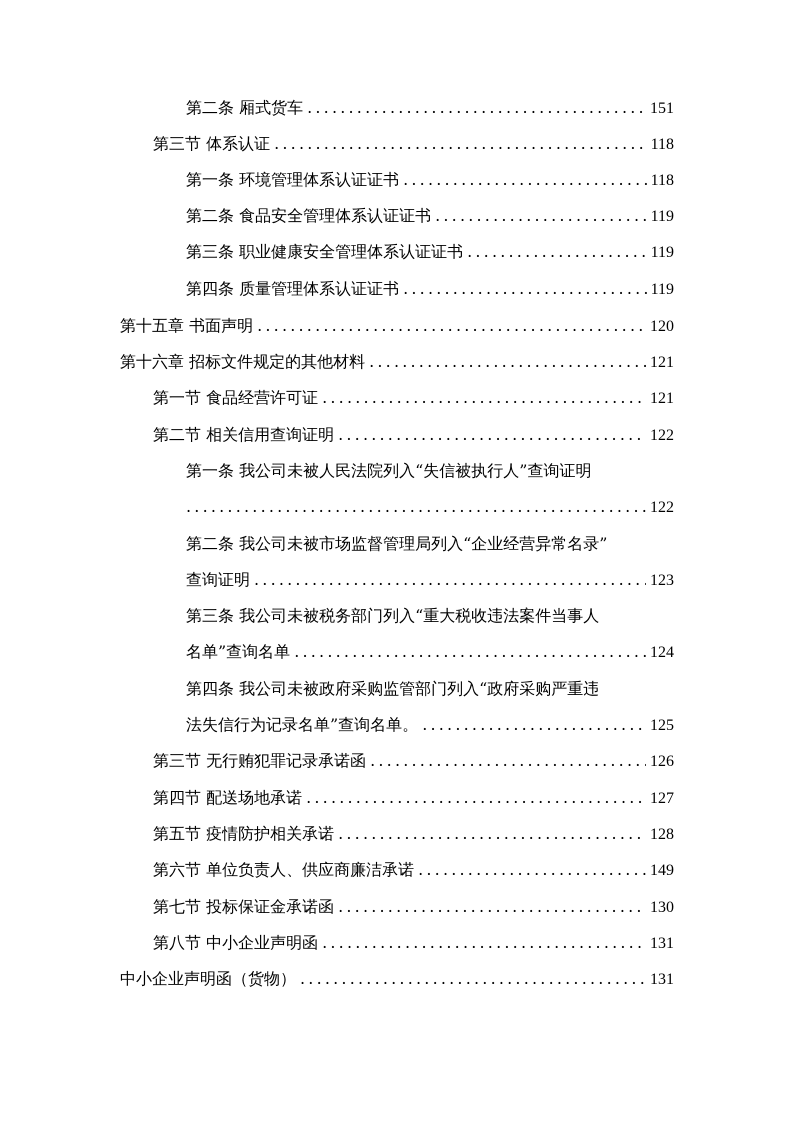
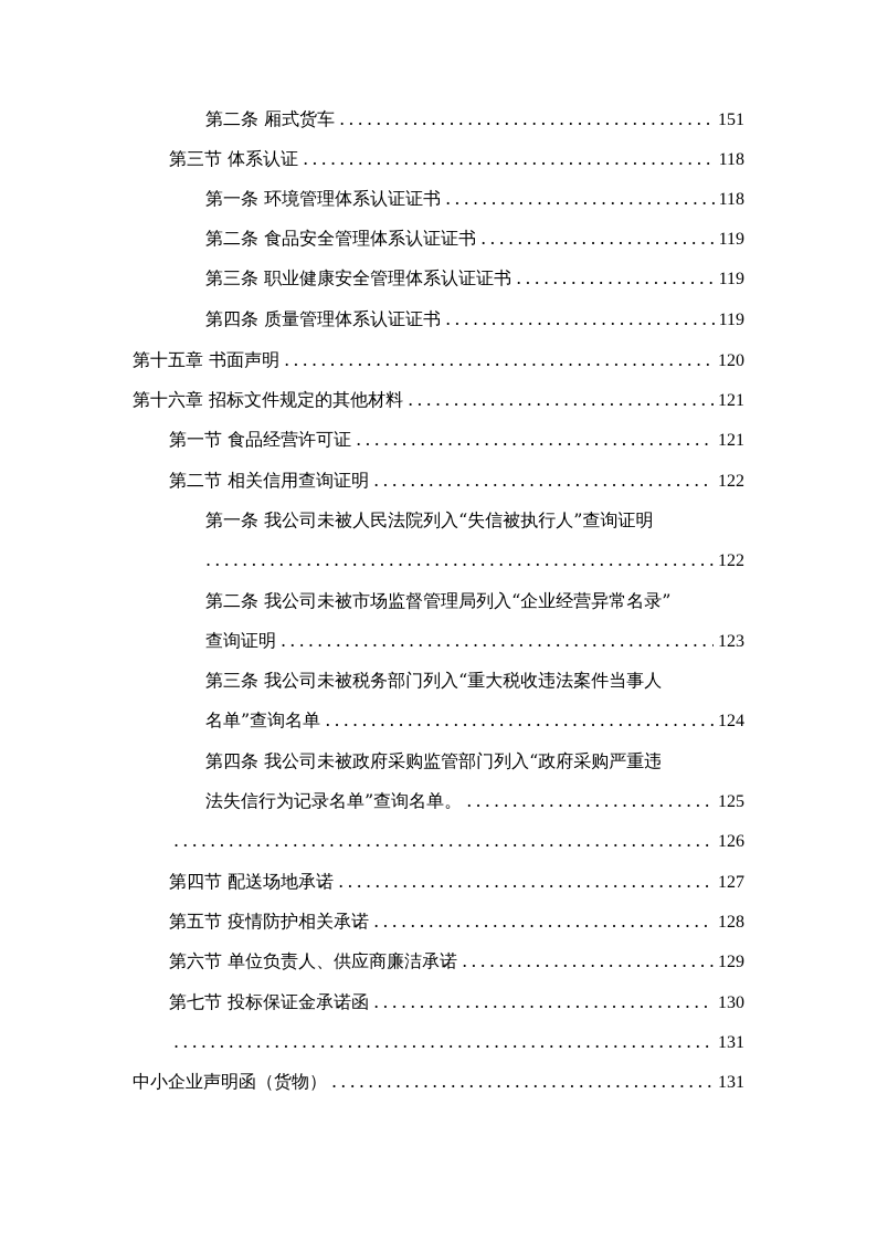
  第二条 厢式货车
  151
  第三节 体系认证
  118
  第一条 环境管理体系认证证书
  118
  第二条 食品安全管理体系认证证书
  119
  第三条 职业健康安全管理体系认证证书
  119
  第四条 质量管理体系认证证书
  119
  第十五章 书面声明
  120
  第十六章 招标文件规定的其他材料
  121
  第一节 食品经营许可证
  121
  第二节 相关信用查询证明
  122
  第一条 我公司未被人民法院列入“失信被执行人”查询证明
  122
  第二条 我公司未被市场监督管理局列入“企业经营异常名录”
  查询证明
  123
  第三条 我公司未被税务部门列入“重大税收违法案件当事人
  名单”查询名单
  124
  第四条 我公司未被政府采购监管部门列入“政府采购严重违
  法失信行为记录名单”查询名单。
  125
- 第三节 无行贿犯罪记录承诺函
  126
  第四节 配送场地承诺
  127
  第五节 疫情防护相关承诺
  128
  第六节 单位负责人、供应商廉洁承诺
- 149
+ 129
  第七节 投标保证金承诺函
  130
- 第八节 中小企业声明函
  131
  中小企业声明函（货物）
  131
